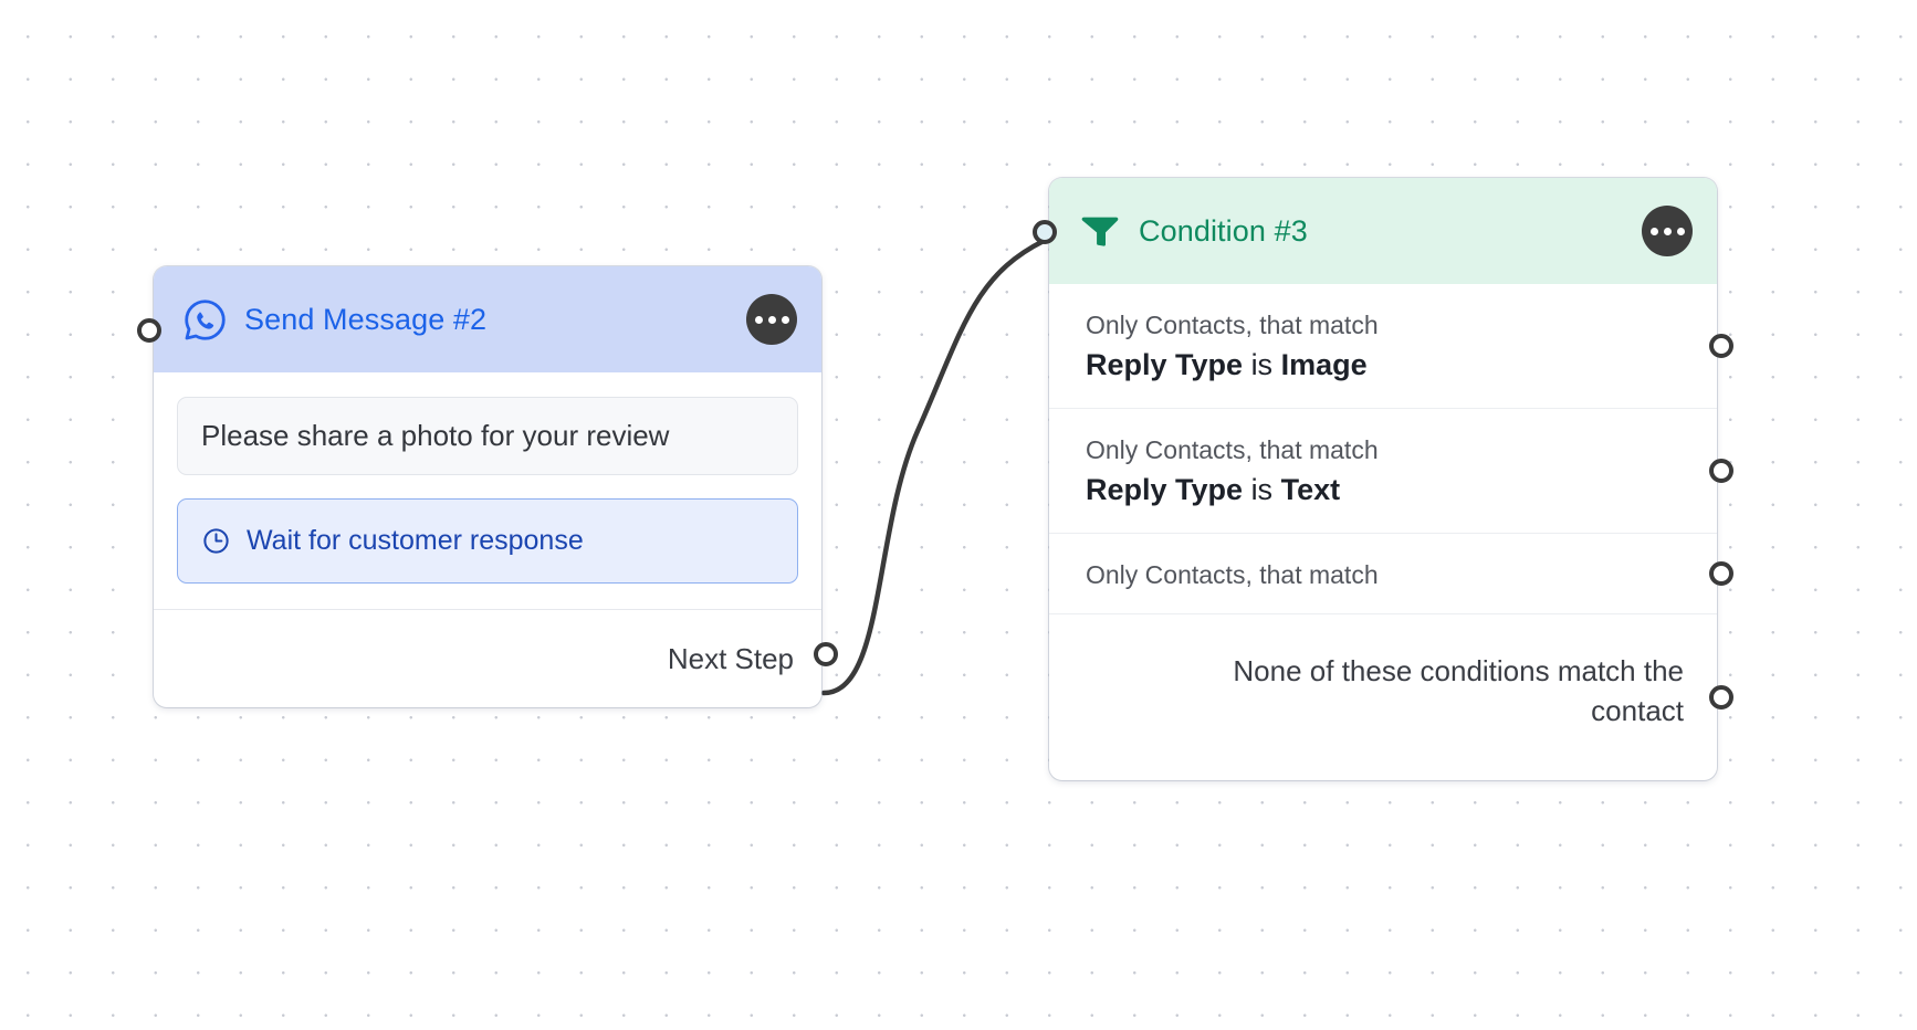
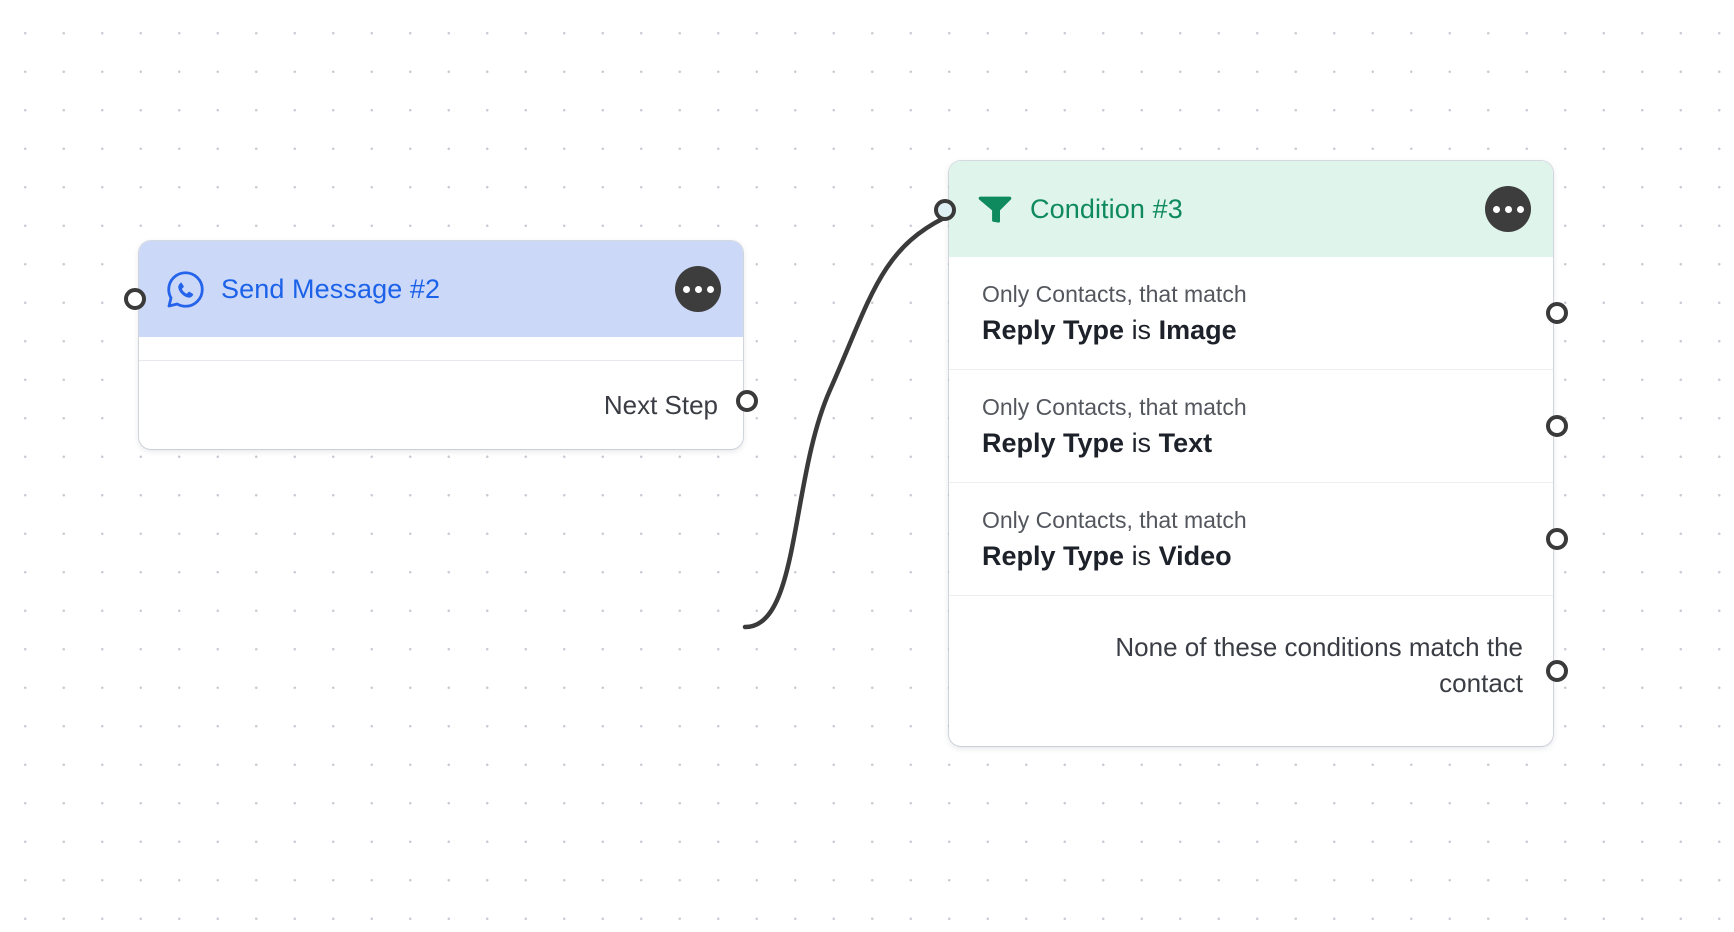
  Send Message #2
- Please share a photo for your review
- Wait for customer response
  Next Step
  Condition #3
  Only Contacts, that match
  Reply Type is Image
  Only Contacts, that match
  Reply Type is Text
  Only Contacts, that match
+ Reply Type is Video
  None of these conditions match the contact
